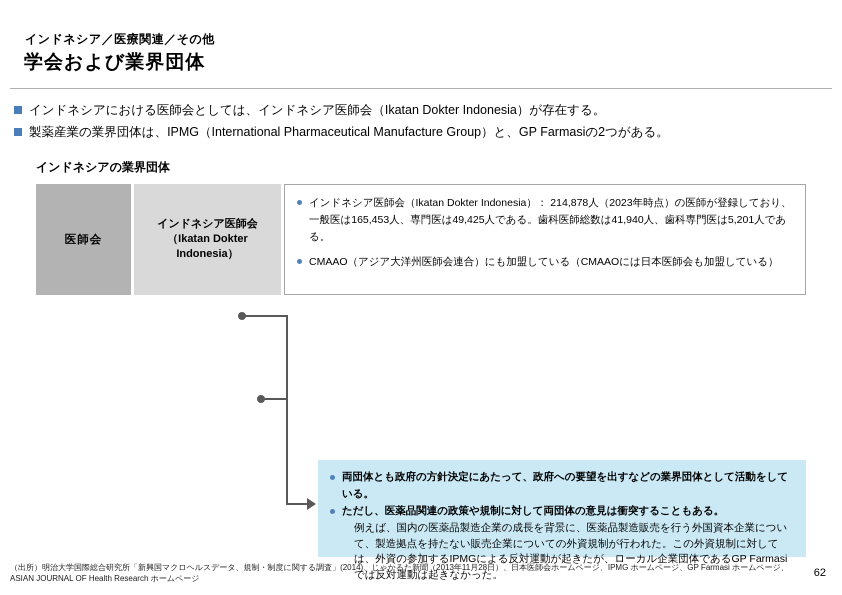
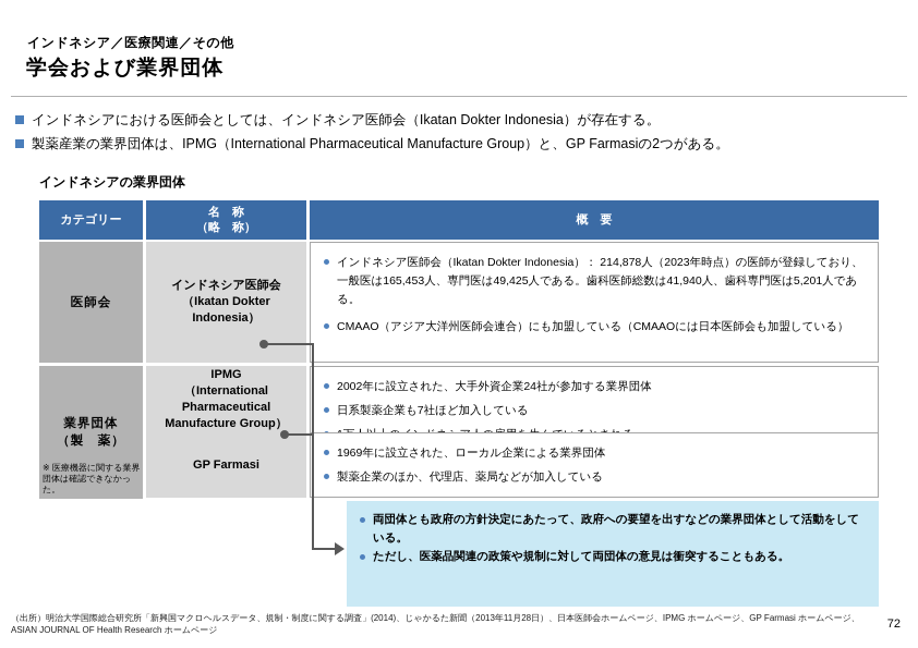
  インドネシア／医療関連／その他
  学会および業界団体
  インドネシアにおける医師会としては、インドネシア医師会（Ikatan Dokter Indonesia）が存在する。
  製薬産業の業界団体は、IPMG（International Pharmaceutical Manufacture Group）と、GP Farmasiの2つがある。
  インドネシアの業界団体
+ カテゴリー
+ 名 称
+ （略 称）
+ 概 要
  医師会
  インドネシア医師会
  （Ikatan Dokter
  Indonesia）
  インドネシア医師会（Ikatan Dokter Indonesia）： 214,878人（2023年時点）の医師が登録しており、一般医は165,453人、専門医は49,425人である。歯科医師総数は41,940人、歯科専門医は5,201人である。
  CMAAO（アジア大洋州医師会連合）にも加盟している（CMAAOには日本医師会も加盟している）
+ 業界団体
+ （製 薬）
+ ※ 医療機器に関する業界団体は確認できなかった。
+ IPMG
+ （International
+ Pharmaceutical
+ Manufacture Group）
+ 2002年に設立された、大手外資企業24社が参加する業界団体
+ 日系製薬企業も7社ほど加入している
+ GP Farmasi
+ 1969年に設立された、ローカル企業による業界団体
+ 製薬企業のほか、代理店、薬局などが加入している
  両団体とも政府の方針決定にあたって、政府への要望を出すなどの業界団体として活動をしている。
  ただし、医薬品関連の政策や規制に対して両団体の意見は衝突することもある。
- 例えば、国内の医薬品製造企業の成長を背景に、医薬品製造販売を行う外国資本企業について、製造拠点を持たない販売企業についての外資規制が行われた。この外資規制に対しては、外資の参加するIPMGによる反対運動が起きたが、ローカル企業団体であるGP Farmasiでは反対運動は起きなかった。
  （出所）明治大学国際総合研究所「新興国マクロヘルスデータ、規制・制度に関する調査」(2014)、じゃかるた新聞（2013年11月28日）、日本医師会ホームページ、IPMG ホームページ、GP Farmasi ホームページ、ASIAN JOURNAL OF Health Research ホームページ
- 62
+ 72
